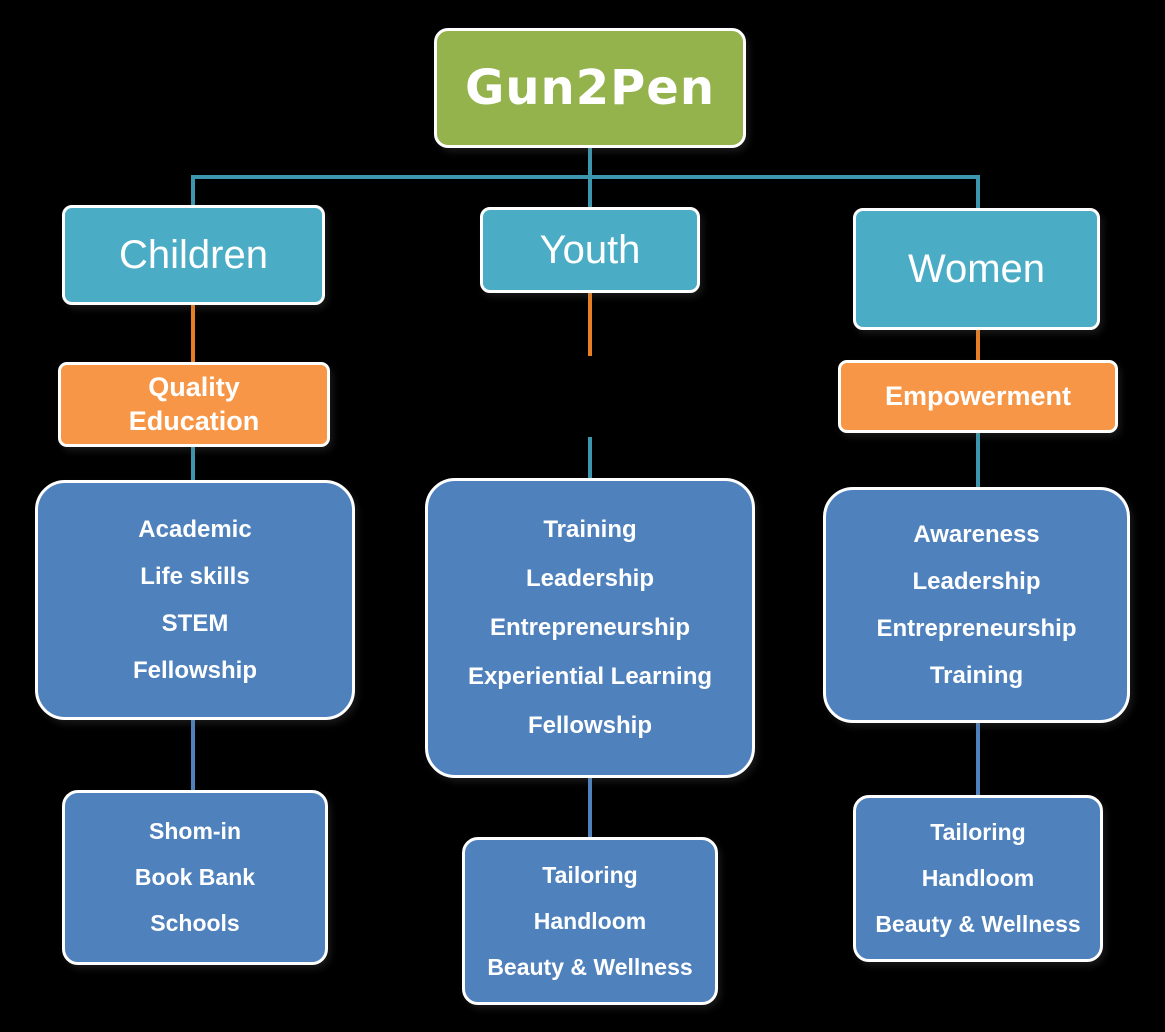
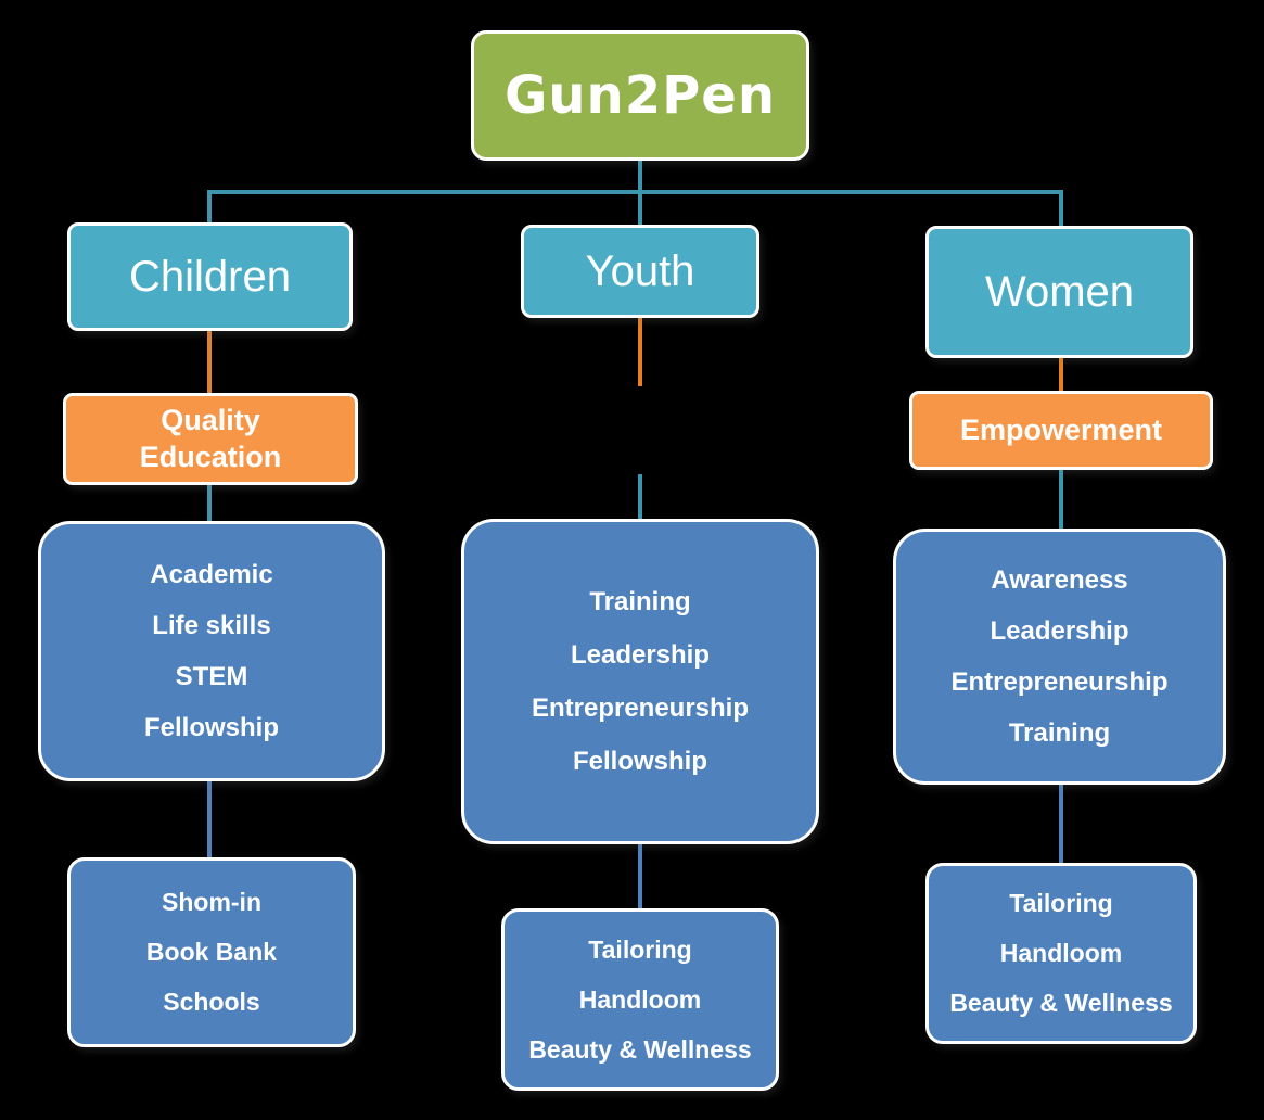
  Gun2Pen
  Children
  Quality Education
  Academic
  Life skills
  STEM
  Fellowship
  Shom-in
  Book Bank
  Schools
  Youth
  Training
  Leadership
  Entrepreneurship
- Experiential Learning
  Fellowship
  Tailoring
  Handloom
  Beauty & Wellness
  Women
  Empowerment
  Awareness
  Leadership
  Entrepreneurship
  Training
  Tailoring
  Handloom
  Beauty & Wellness
